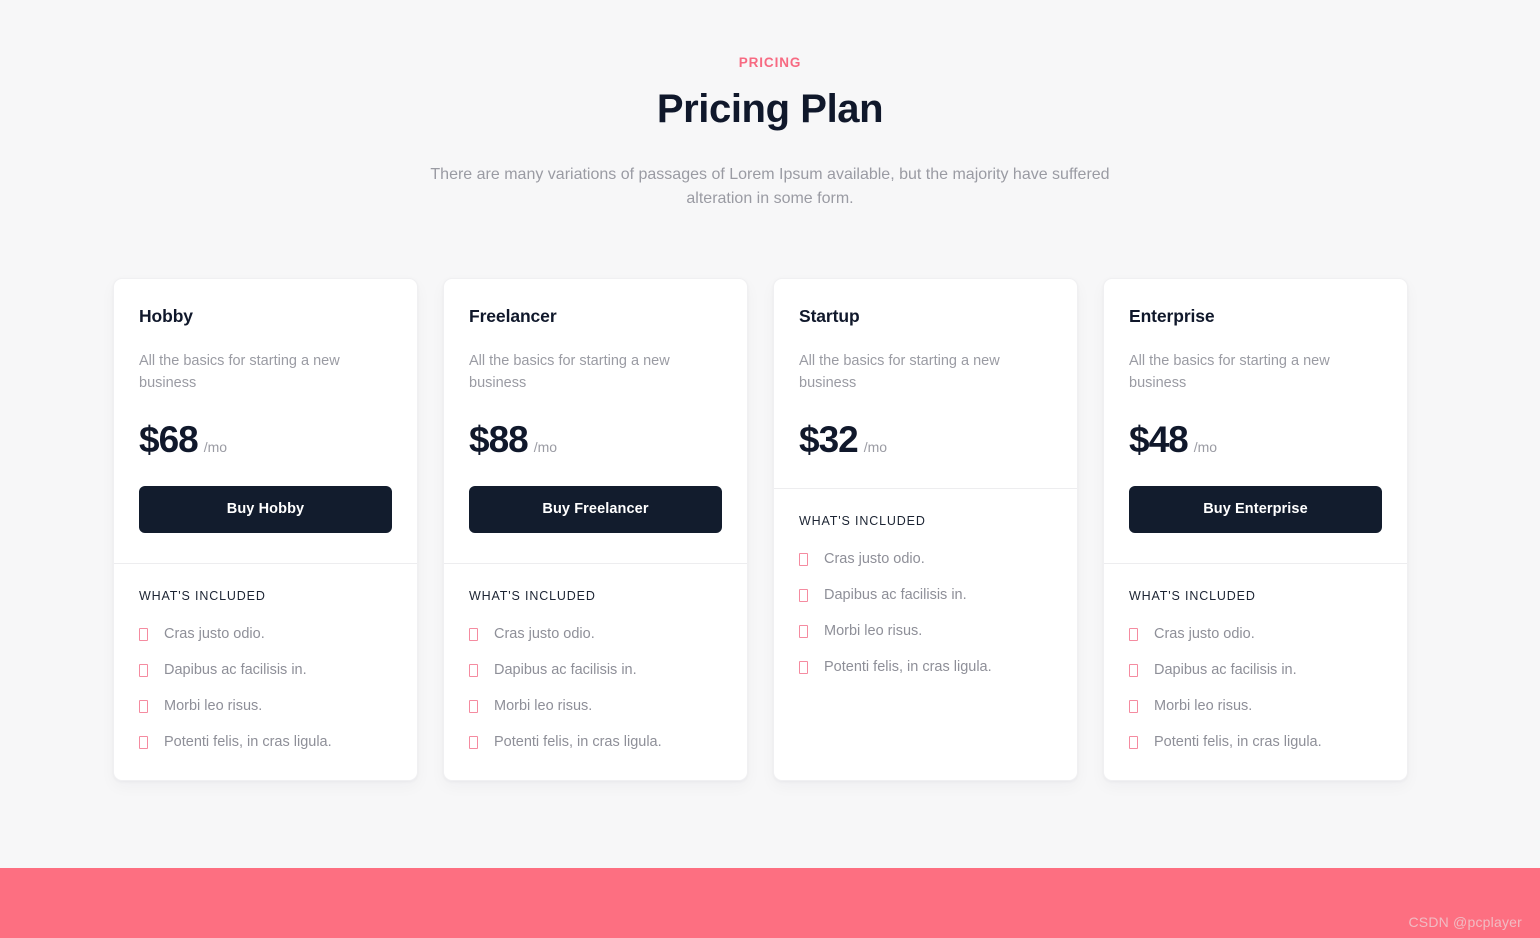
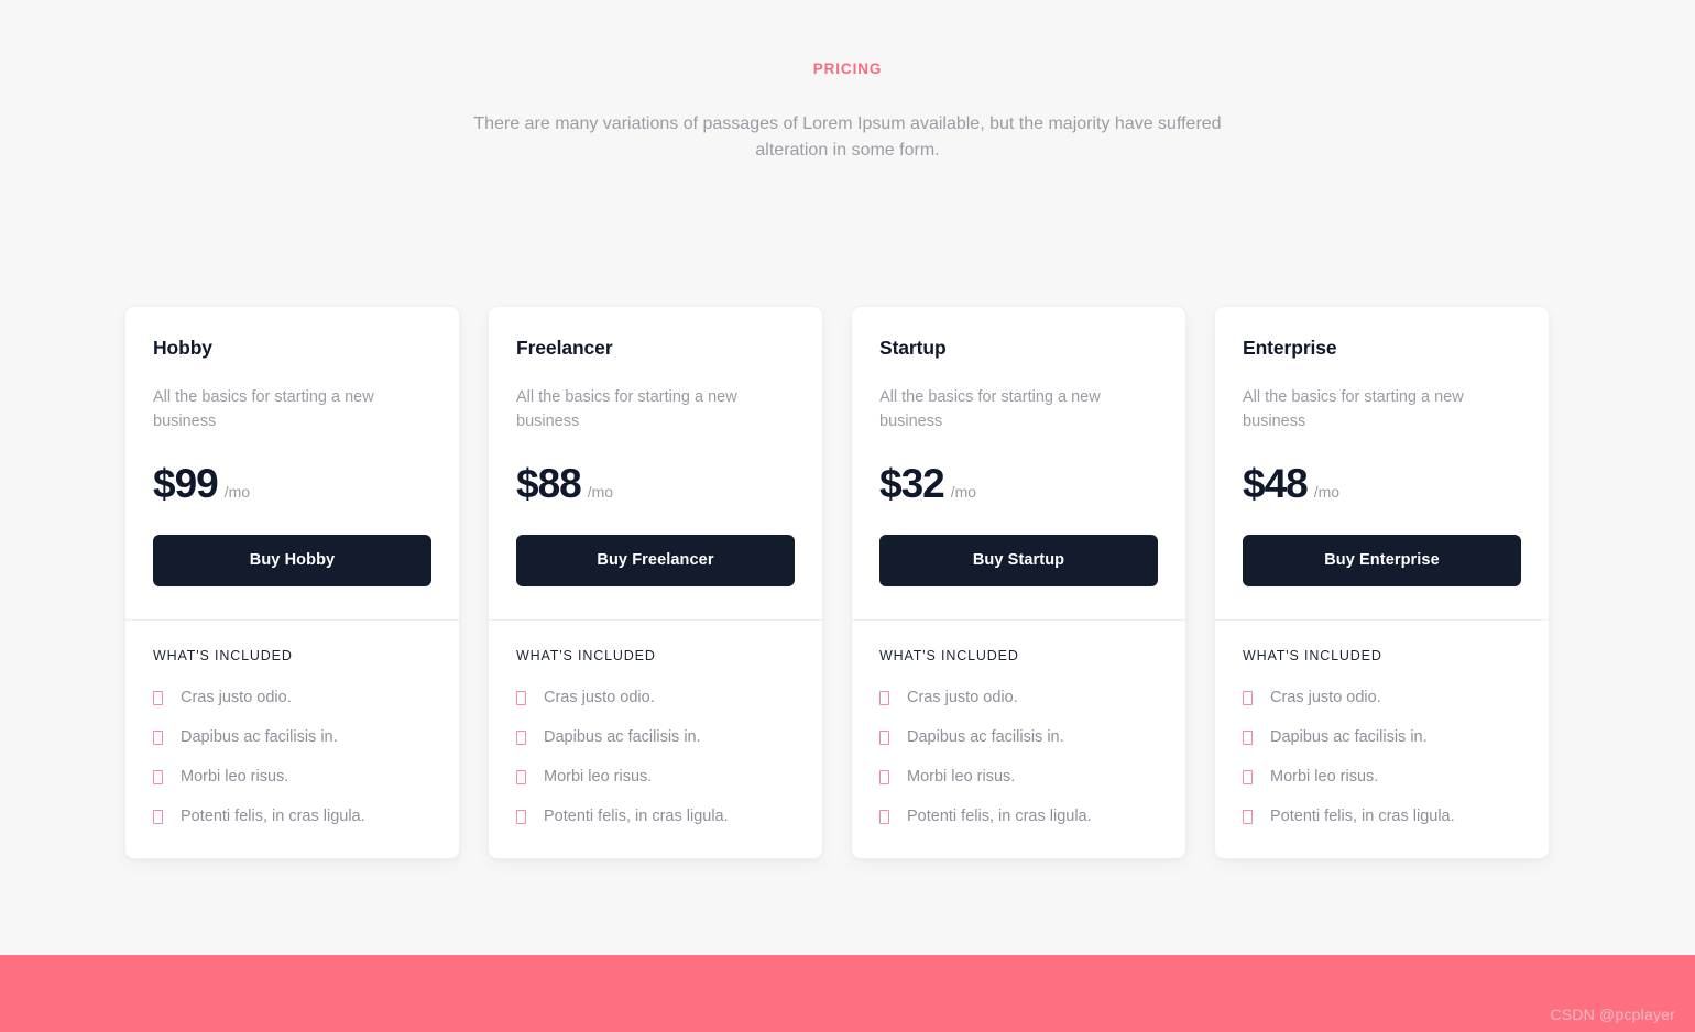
  PRICING
- Pricing Plan
  There are many variations of passages of Lorem Ipsum available, but the majority have suffered alteration in some form.
  Hobby
  All the basics for starting a new business
- $68
+ $99
  /mo
  Buy Hobby
  WHAT'S INCLUDED
  Cras justo odio.
  Dapibus ac facilisis in.
  Morbi leo risus.
  Potenti felis, in cras ligula.
  Freelancer
  All the basics for starting a new business
  $88
  /mo
  Buy Freelancer
  WHAT'S INCLUDED
  Cras justo odio.
  Dapibus ac facilisis in.
  Morbi leo risus.
  Potenti felis, in cras ligula.
  Startup
  All the basics for starting a new business
  $32
  /mo
+ Buy Startup
  WHAT'S INCLUDED
  Cras justo odio.
  Dapibus ac facilisis in.
  Morbi leo risus.
  Potenti felis, in cras ligula.
  Enterprise
  All the basics for starting a new business
  $48
  /mo
  Buy Enterprise
  WHAT'S INCLUDED
  Cras justo odio.
  Dapibus ac facilisis in.
  Morbi leo risus.
  Potenti felis, in cras ligula.
  CSDN @pcplayer
